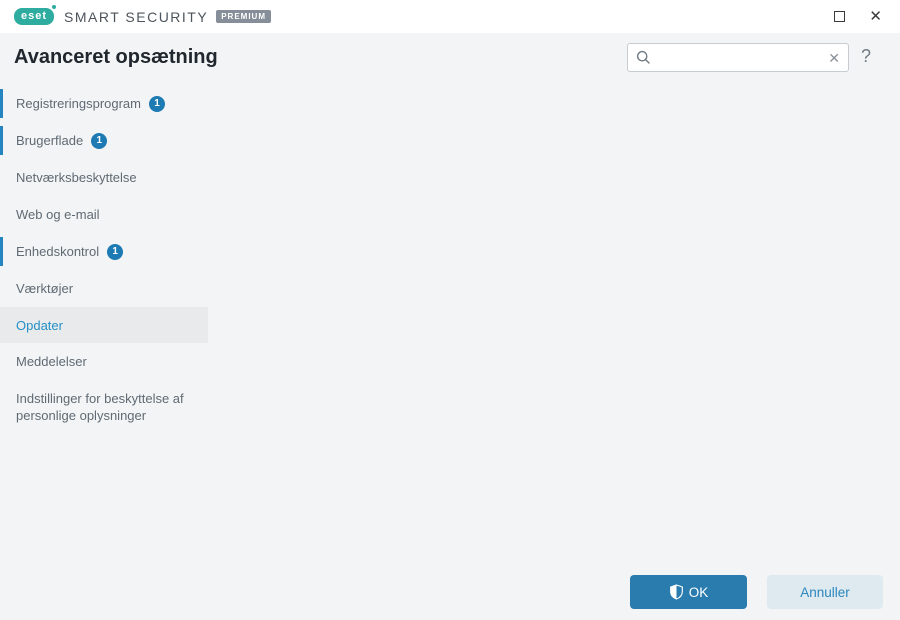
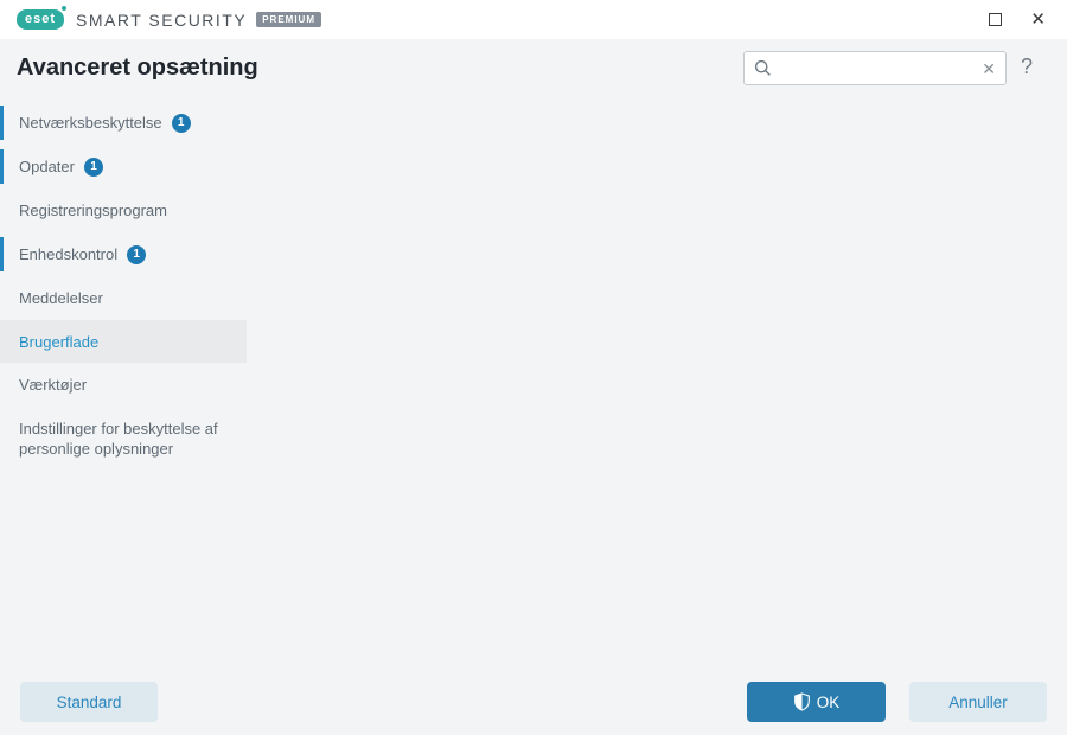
  eset
  SMART SECURITY
  PREMIUM
  ✕
  Avanceret opsætning
  ✕
  ?
- Registreringsprogram
+ Netværksbeskyttelse
  1
- Brugerflade
+ Opdater
  1
- Netværksbeskyttelse
+ Registreringsprogram
- Web og e-mail
  Enhedskontrol
  1
- Værktøjer
+ Meddelelser
- Opdater
+ Brugerflade
- Meddelelser
+ Værktøjer
  Indstillinger for beskyttelse af personlige oplysninger
+ Standard
  OK
  Annuller
